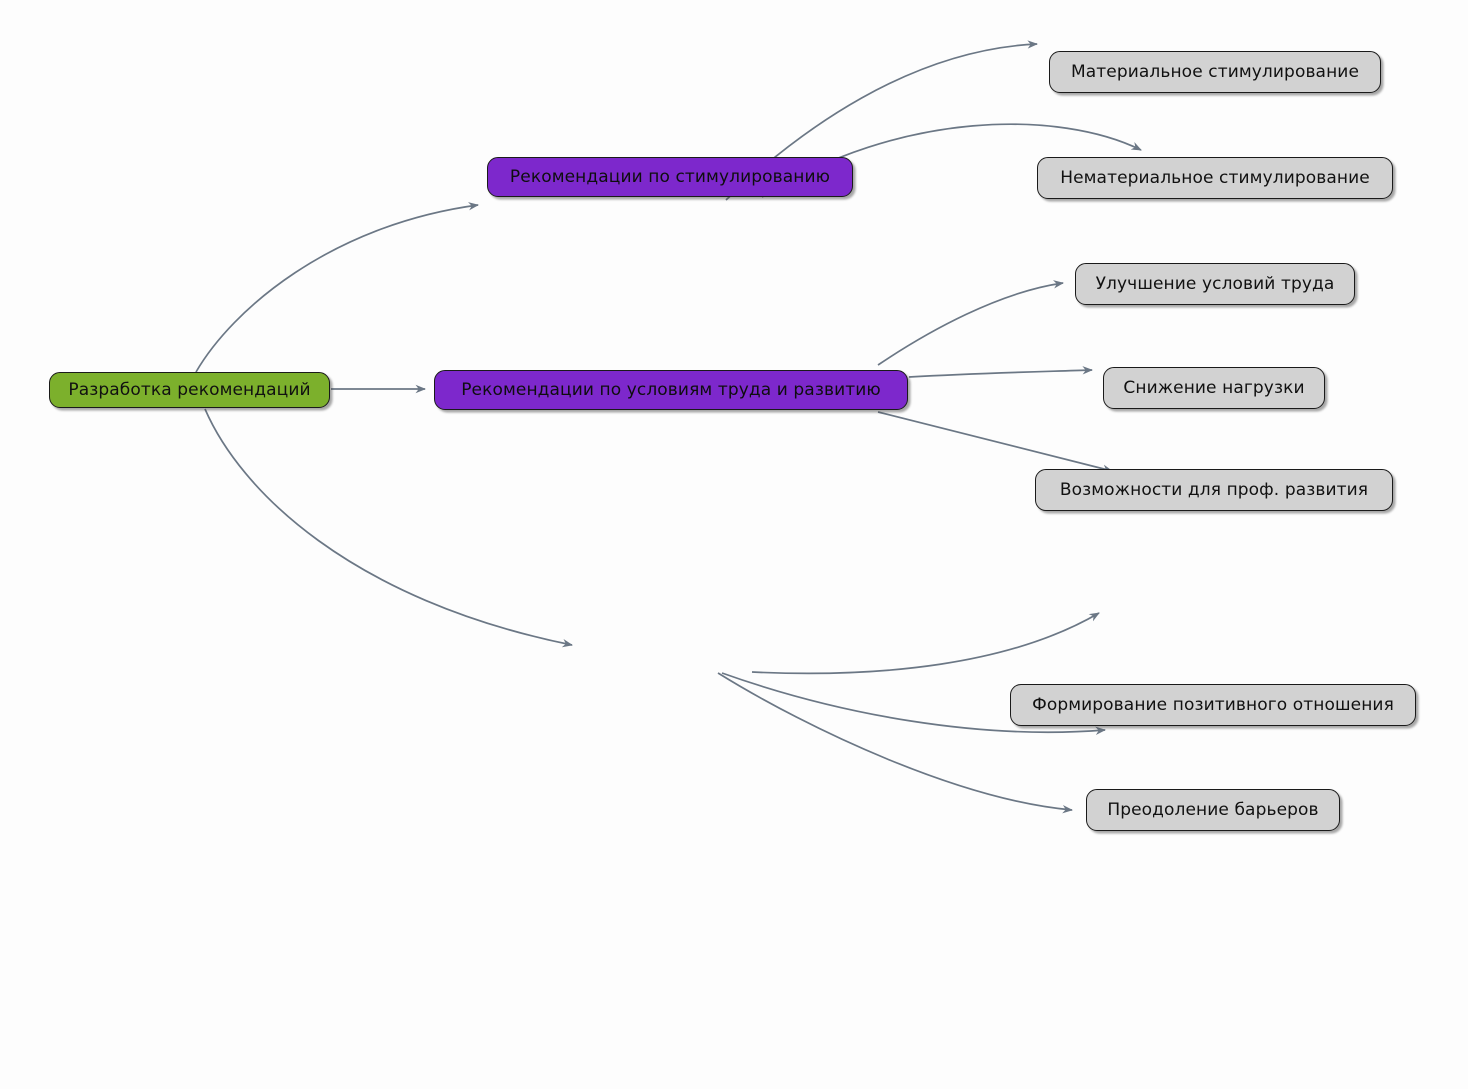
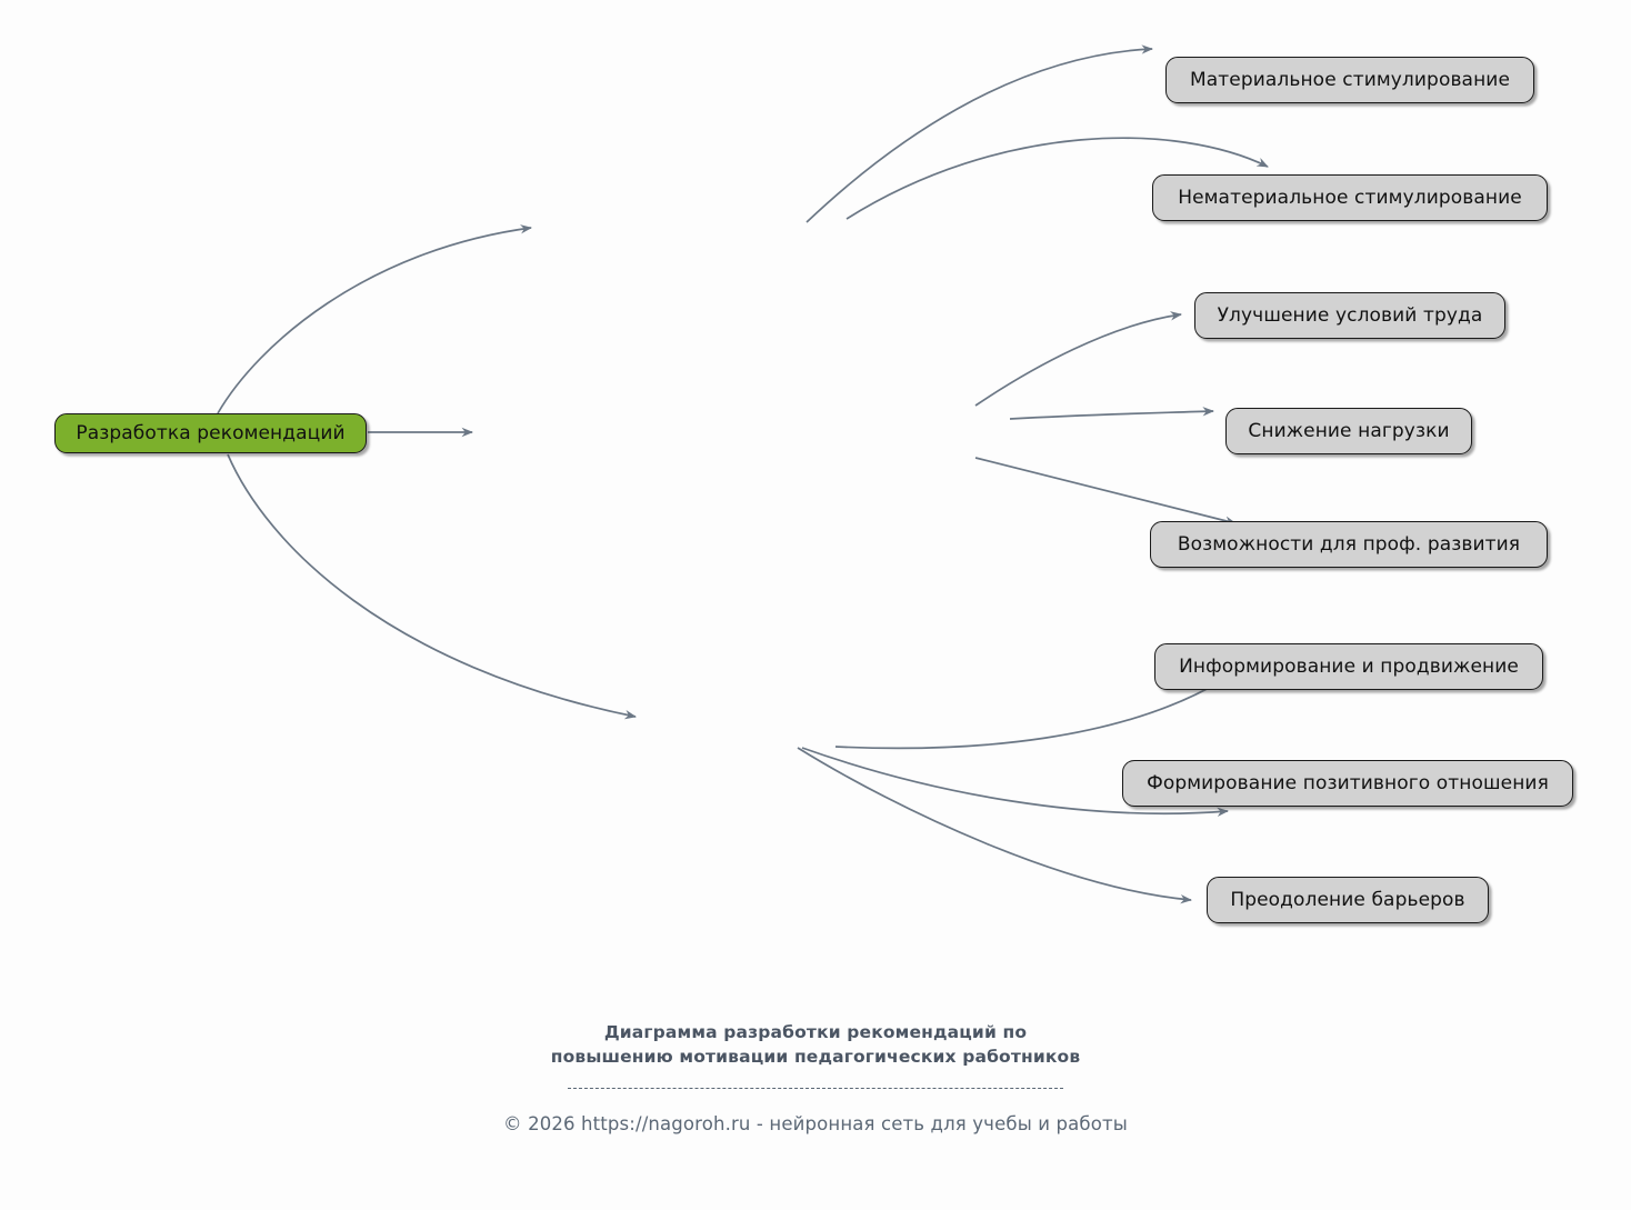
  Разработка рекомендаций
- Рекомендации по стимулированию
- Рекомендации по условиям труда и развитию
  Материальное стимулирование
  Нематериальное стимулирование
  Улучшение условий труда
  Снижение нагрузки
  Возможности для проф. развития
+ Информирование и продвижение
  Формирование позитивного отношения
  Преодоление барьеров
+ Диаграмма разработки рекомендаций по
+ повышению мотивации педагогических работников
+ © 2026 https://nagoroh.ru - нейронная сеть для учебы и работы
